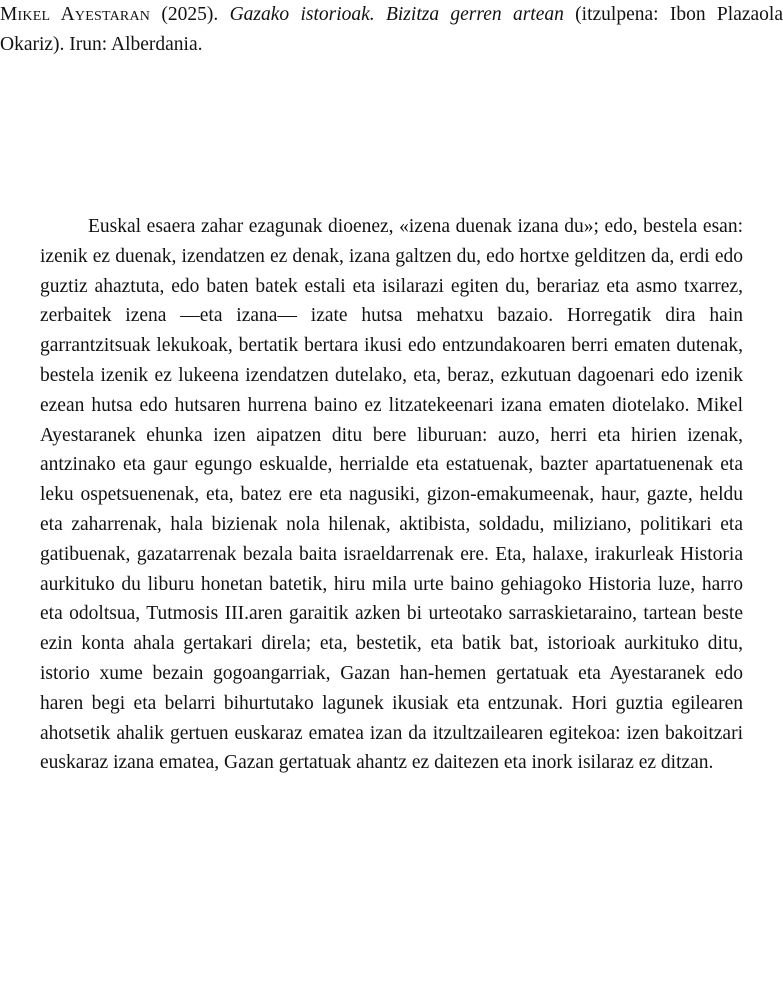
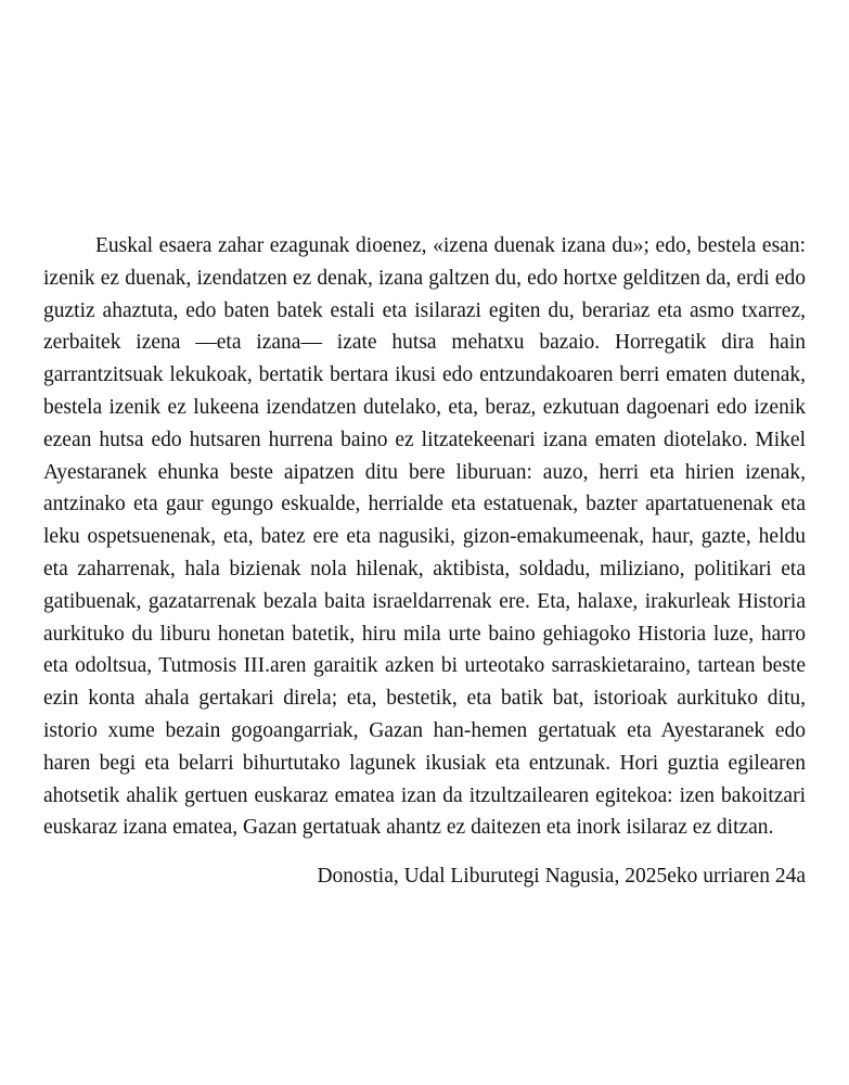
- Mikel Ayestaran (2025). Gazako istorioak. Bizitza gerren artean (itzulpena: Ibon Plazaola Okariz). Irun: Alberdania.
- Euskal esaera zahar ezagunak dioenez, «izena duenak izana du»; edo, bestela esan: izenik ez duenak, izendatzen ez denak, izana galtzen du, edo hortxe gelditzen da, erdi edo guztiz ahaztuta, edo baten batek estali eta isilarazi egiten du, berariaz eta asmo txarrez, zerbaitek izena —eta izana— izate hutsa mehatxu bazaio. Horregatik dira hain garrantzitsuak lekukoak, bertatik bertara ikusi edo entzundakoaren berri ematen dutenak, bestela izenik ez lukeena izendatzen dutelako, eta, beraz, ezkutuan dagoenari edo izenik ezean hutsa edo hutsaren hurrena baino ez litzatekeenari izana ematen diotelako. Mikel Ayestaranek ehunka izen aipatzen ditu bere liburuan: auzo, herri eta hirien izenak, antzinako eta gaur egungo eskualde, herrialde eta estatuenak, bazter apartatuenenak eta leku ospetsuenenak, eta, batez ere eta nagusiki, gizon-emakumeenak, haur, gazte, heldu eta zaharrenak, hala bizienak nola hilenak, aktibista, soldadu, miliziano, politikari eta gatibuenak, gazatarrenak bezala baita israeldarrenak ere. Eta, halaxe, irakurleak Historia aurkituko du liburu honetan batetik, hiru mila urte baino gehiagoko Historia luze, harro eta odoltsua, Tutmosis III.aren garaitik azken bi urteotako sarraskietaraino, tartean beste ezin konta ahala gertakari direla; eta, bestetik, eta batik bat, istorioak aurkituko ditu, istorio xume bezain gogoangarriak, Gazan han-hemen gertatuak eta Ayestaranek edo haren begi eta belarri bihurtutako lagunek ikusiak eta entzunak. Hori guztia egilearen ahotsetik ahalik gertuen euskaraz ematea izan da itzultzailearen egitekoa: izen bakoitzari euskaraz izana ematea, Gazan gertatuak ahantz ez daitezen eta inork isilaraz ez ditzan.
+ Euskal esaera zahar ezagunak dioenez, «izena duenak izana du»; edo, bestela esan: izenik ez duenak, izendatzen ez denak, izana galtzen du, edo hortxe gelditzen da, erdi edo guztiz ahaztuta, edo baten batek estali eta isilarazi egiten du, berariaz eta asmo txarrez, zerbaitek izena —eta izana— izate hutsa mehatxu bazaio. Horregatik dira hain garrantzitsuak lekukoak, bertatik bertara ikusi edo entzundakoaren berri ematen dutenak, bestela izenik ez lukeena izendatzen dutelako, eta, beraz, ezkutuan dagoenari edo izenik ezean hutsa edo hutsaren hurrena baino ez litzatekeenari izana ematen diotelako. Mikel Ayestaranek ehunka beste aipatzen ditu bere liburuan: auzo, herri eta hirien izenak, antzinako eta gaur egungo eskualde, herrialde eta estatuenak, bazter apartatuenenak eta leku ospetsuenenak, eta, batez ere eta nagusiki, gizon-emakumeenak, haur, gazte, heldu eta zaharrenak, hala bizienak nola hilenak, aktibista, soldadu, miliziano, politikari eta gatibuenak, gazatarrenak bezala baita israeldarrenak ere. Eta, halaxe, irakurleak Historia aurkituko du liburu honetan batetik, hiru mila urte baino gehiagoko Historia luze, harro eta odoltsua, Tutmosis III.aren garaitik azken bi urteotako sarraskietaraino, tartean beste ezin konta ahala gertakari direla; eta, bestetik, eta batik bat, istorioak aurkituko ditu, istorio xume bezain gogoangarriak, Gazan han-hemen gertatuak eta Ayestaranek edo haren begi eta belarri bihurtutako lagunek ikusiak eta entzunak. Hori guztia egilearen ahotsetik ahalik gertuen euskaraz ematea izan da itzultzailearen egitekoa: izen bakoitzari euskaraz izana ematea, Gazan gertatuak ahantz ez daitezen eta inork isilaraz ez ditzan.
+ Donostia, Udal Liburutegi Nagusia, 2025eko urriaren 24a
